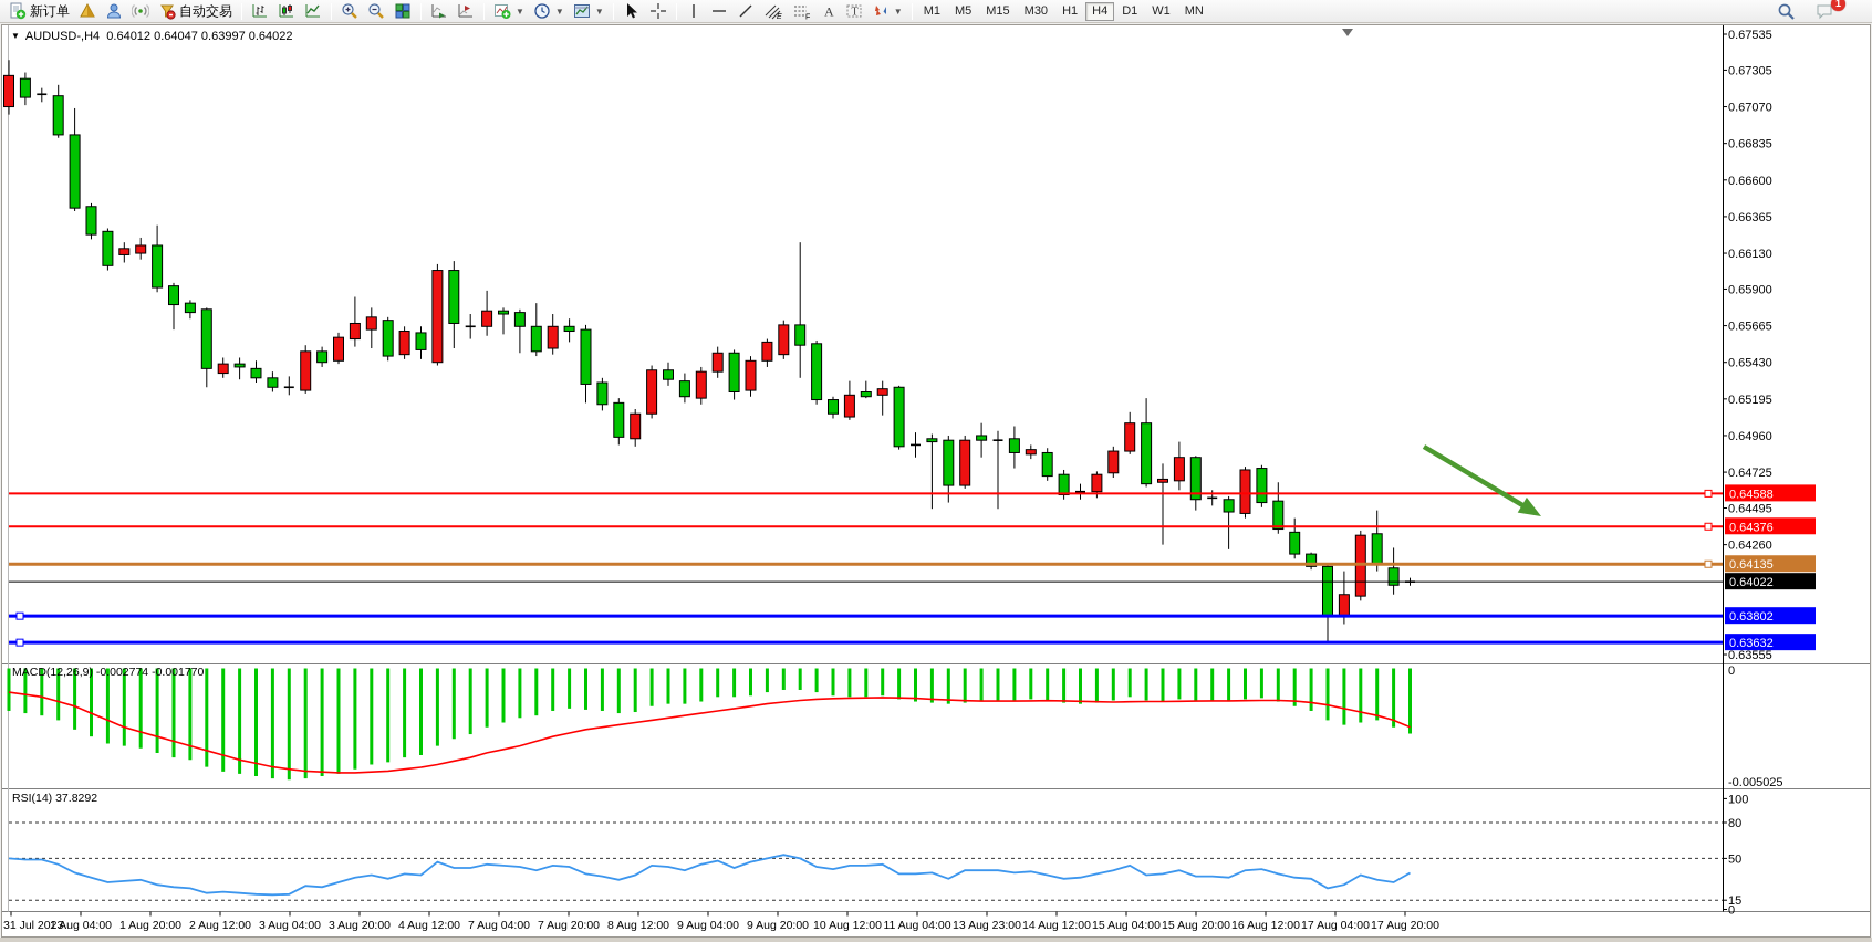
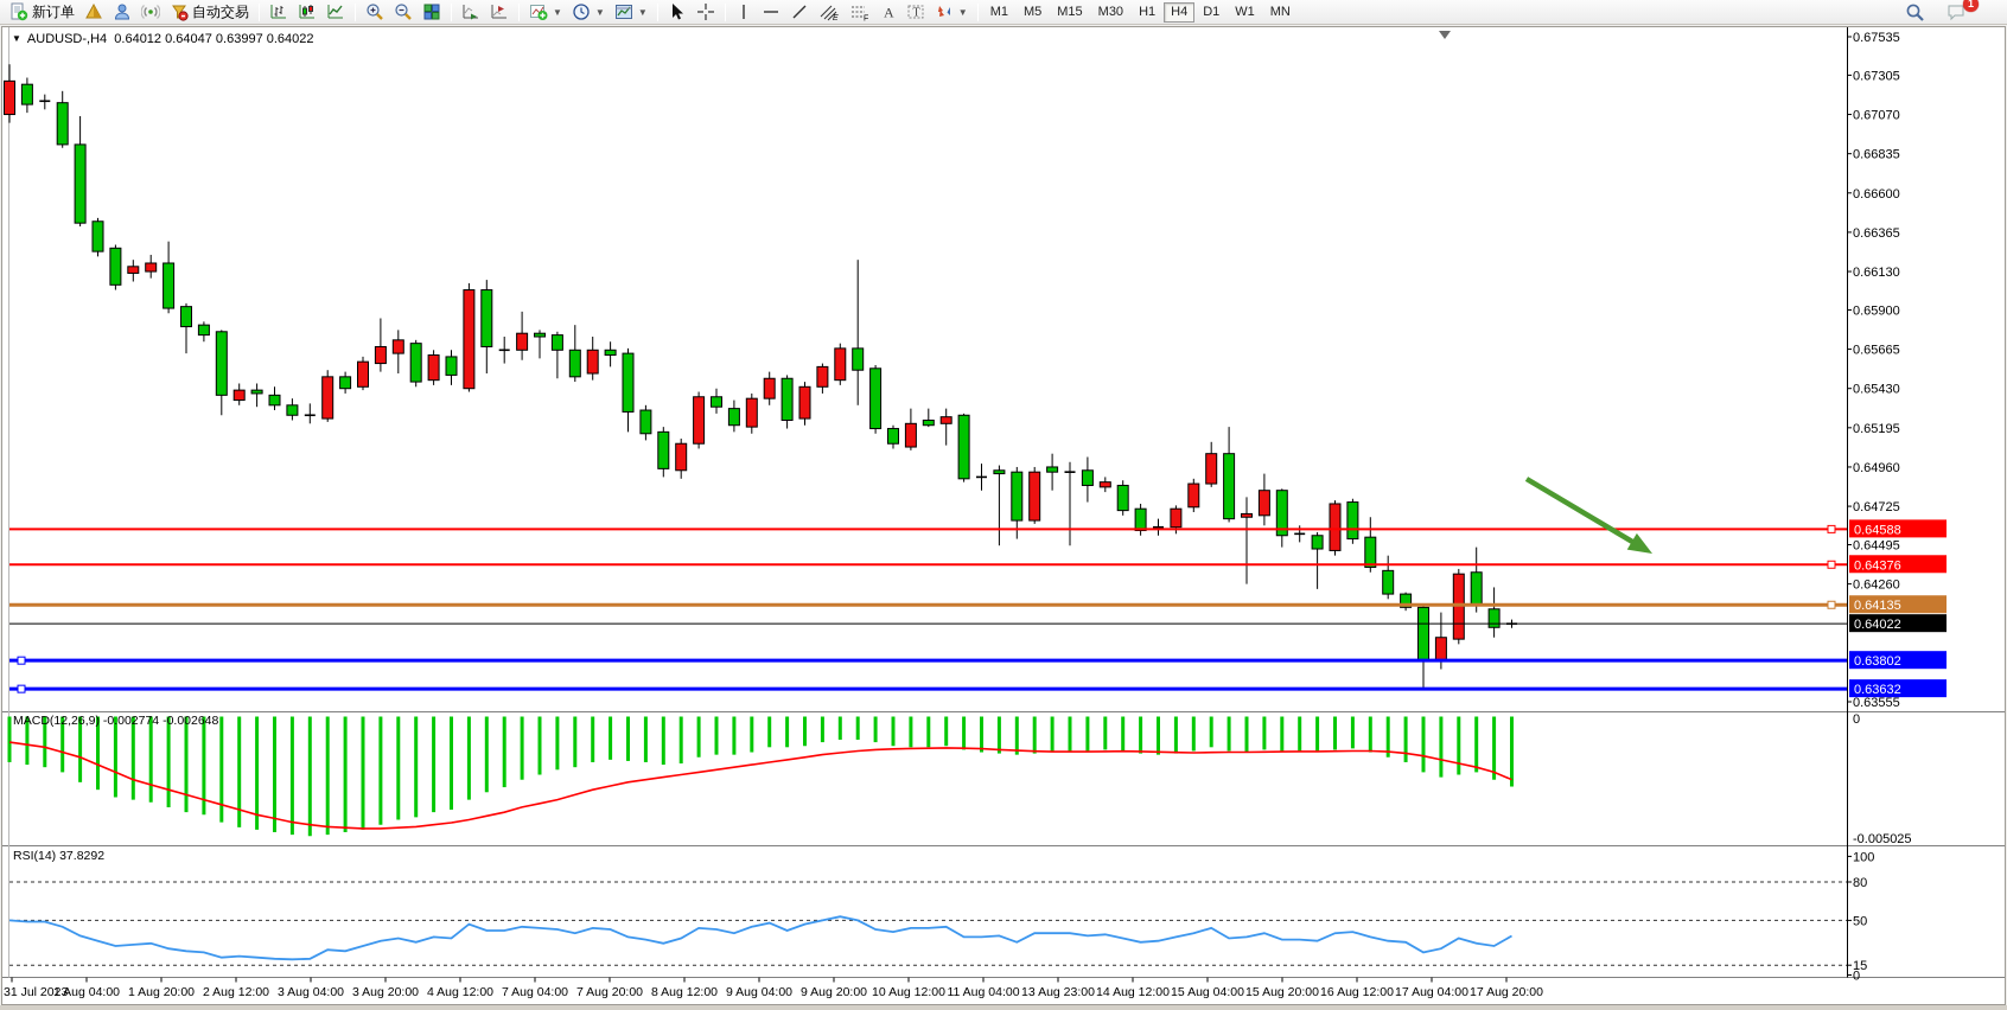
  新订单
  自动交易
  ▼
  ▼
  ▼
  A
  T
  ▼
  M1
  M5
  M15
  M30
  H1
  H4
  D1
  W1
  MN
  1
  0.67535
  0.67305
  0.67070
  0.66835
  0.66600
  0.66365
  0.66130
  0.65900
  0.65665
  0.65430
  0.65195
  0.64960
  0.64725
  0.64495
  0.64260
  0.63555
  0
  -0.005025
  100
  80
  50
  15
  0
  0.64588
  0.64376
  0.64135
  0.64022
  0.63802
  0.63632
  31 Jul 2023
  1 Aug 04:00
  1 Aug 20:00
  2 Aug 12:00
  3 Aug 04:00
  3 Aug 20:00
  4 Aug 12:00
  7 Aug 04:00
  7 Aug 20:00
  8 Aug 12:00
  9 Aug 04:00
  9 Aug 20:00
  10 Aug 12:00
  11 Aug 04:00
  13 Aug 23:00
  14 Aug 12:00
  15 Aug 04:00
  15 Aug 20:00
  16 Aug 12:00
  17 Aug 04:00
  17 Aug 20:00
  ▼ AUDUSD-,H4 0.64012 0.64047 0.63997 0.64022
- MACD(12,26,9) -0.002774 -0.001770
+ MACD(12,26,9) -0.002774 -0.002648
  RSI(14) 37.8292
